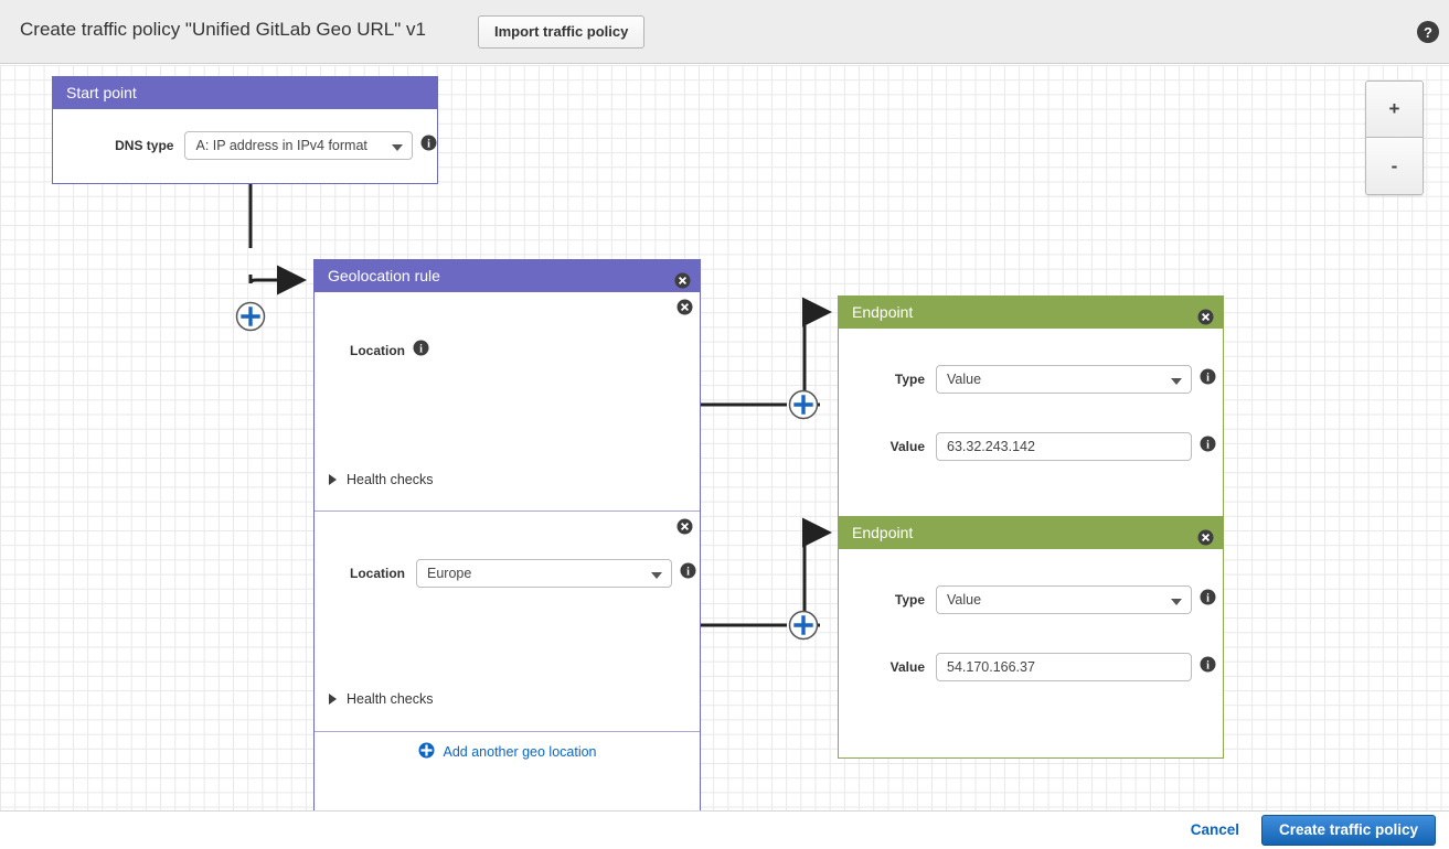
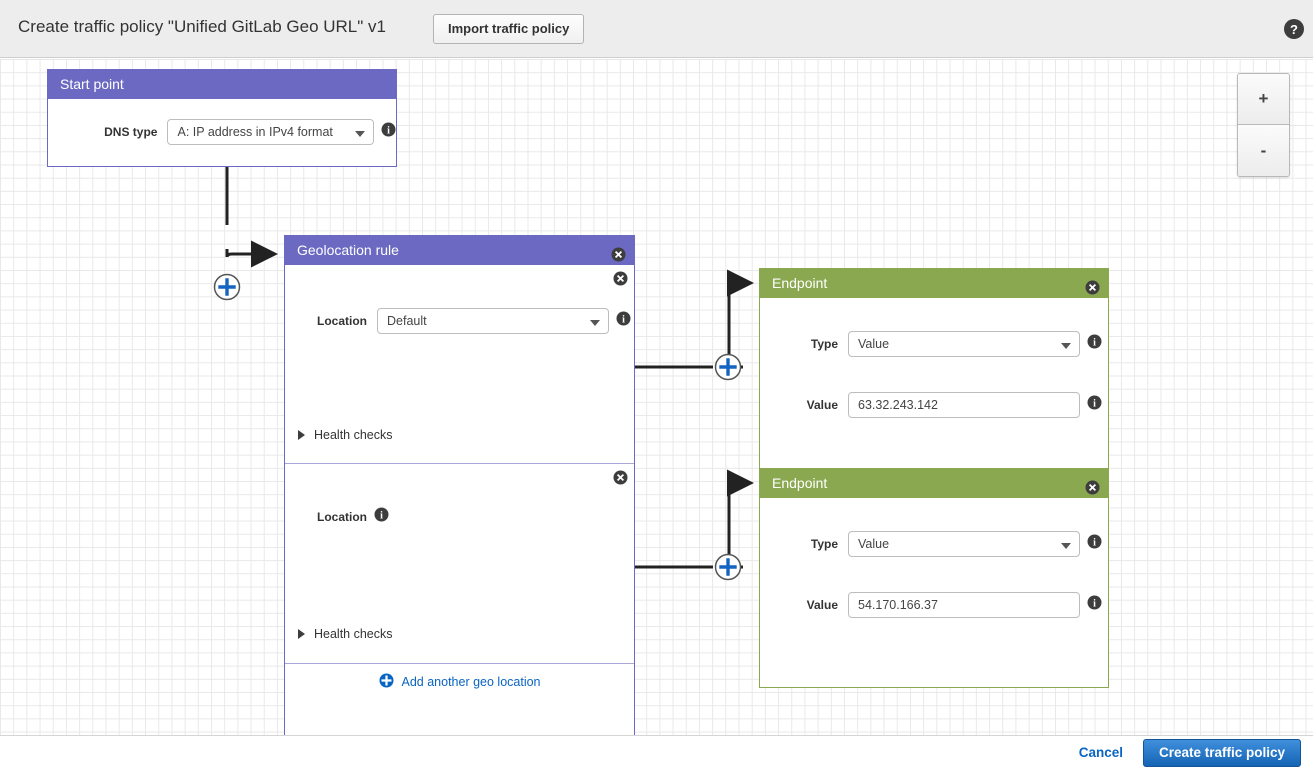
  Create traffic policy "Unified GitLab Geo URL" v1
  Import traffic policy
  ?
  Start point
  DNS type
  A: IP address in IPv4 format
  i
  Geolocation rule
  Location
+ Default
  i
  Health checks
  Location
- Europe
  i
  Health checks
  Add another geo location
  Endpoint
  Type
  Value
  i
  Value
  63.32.243.142
  i
  Endpoint
  Type
  Value
  i
  Value
  54.170.166.37
  i
  +
  -
  Cancel
  Create traffic policy
